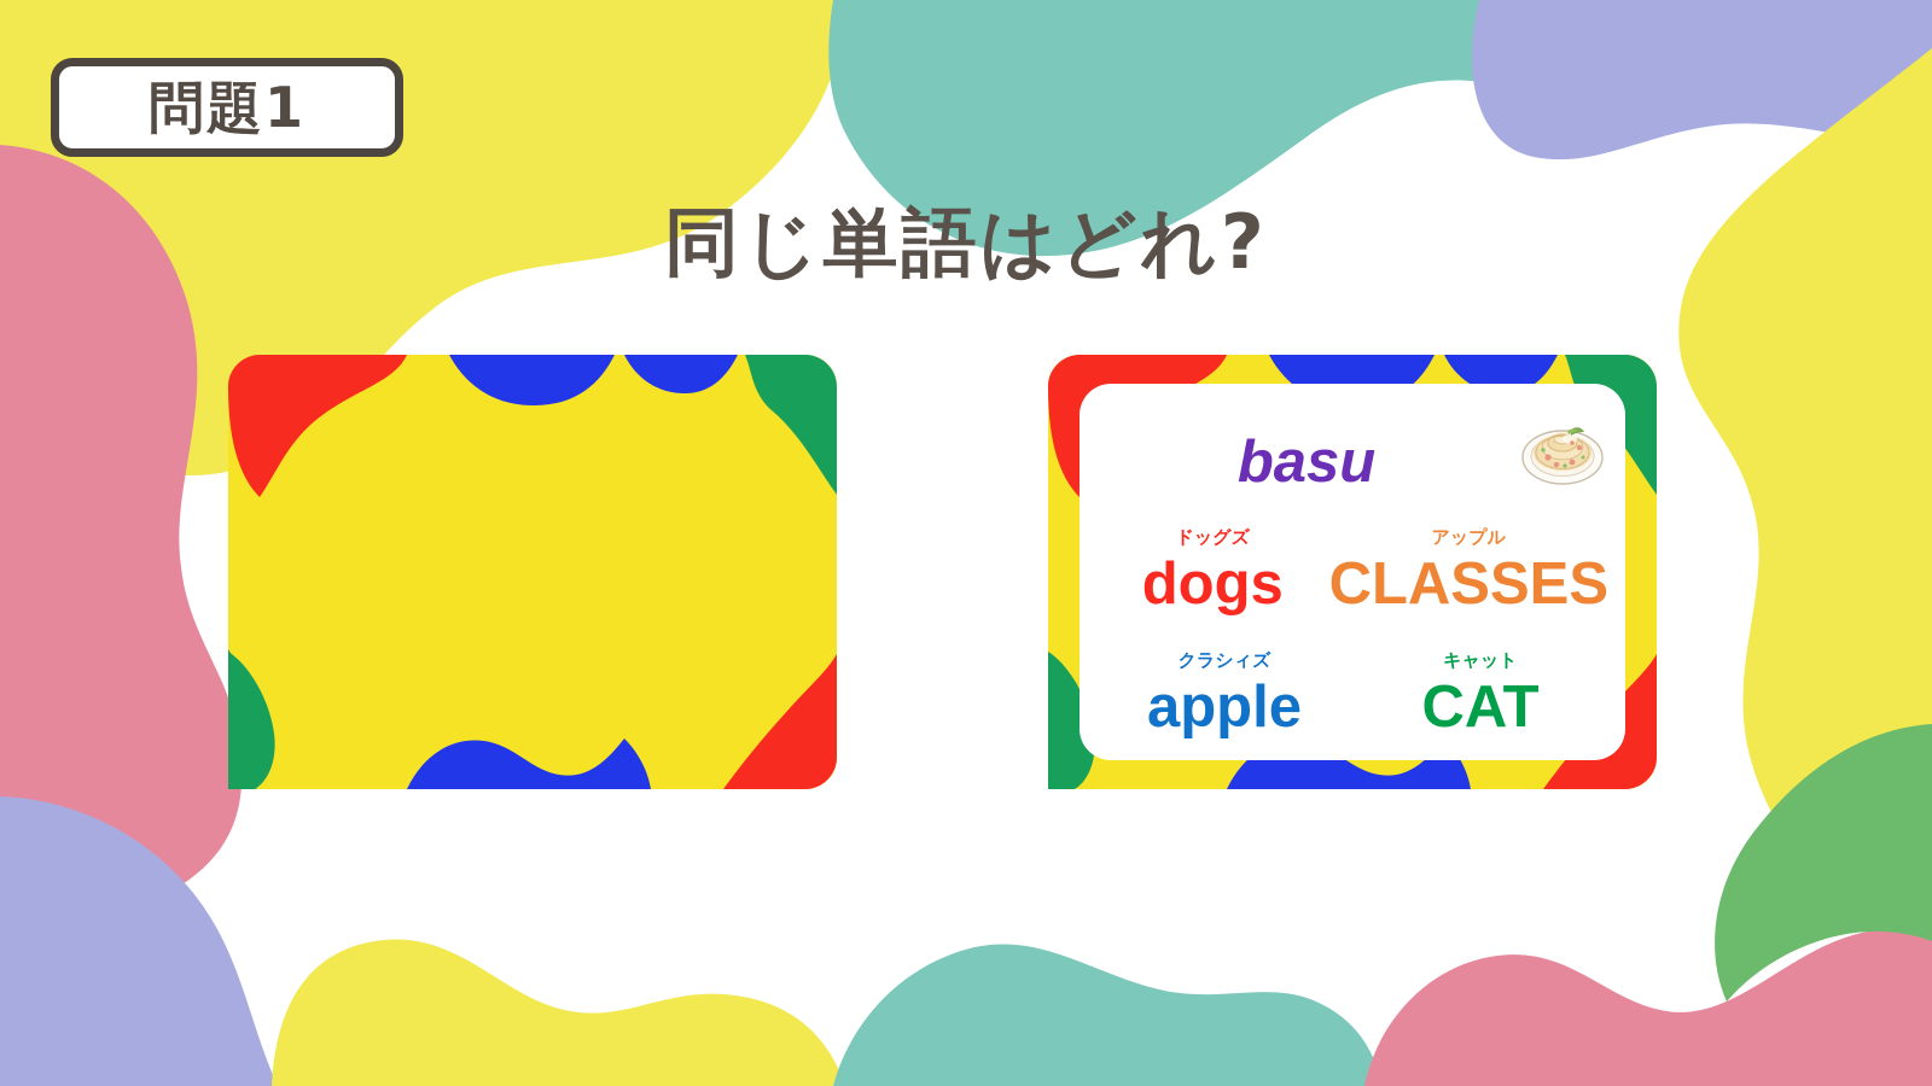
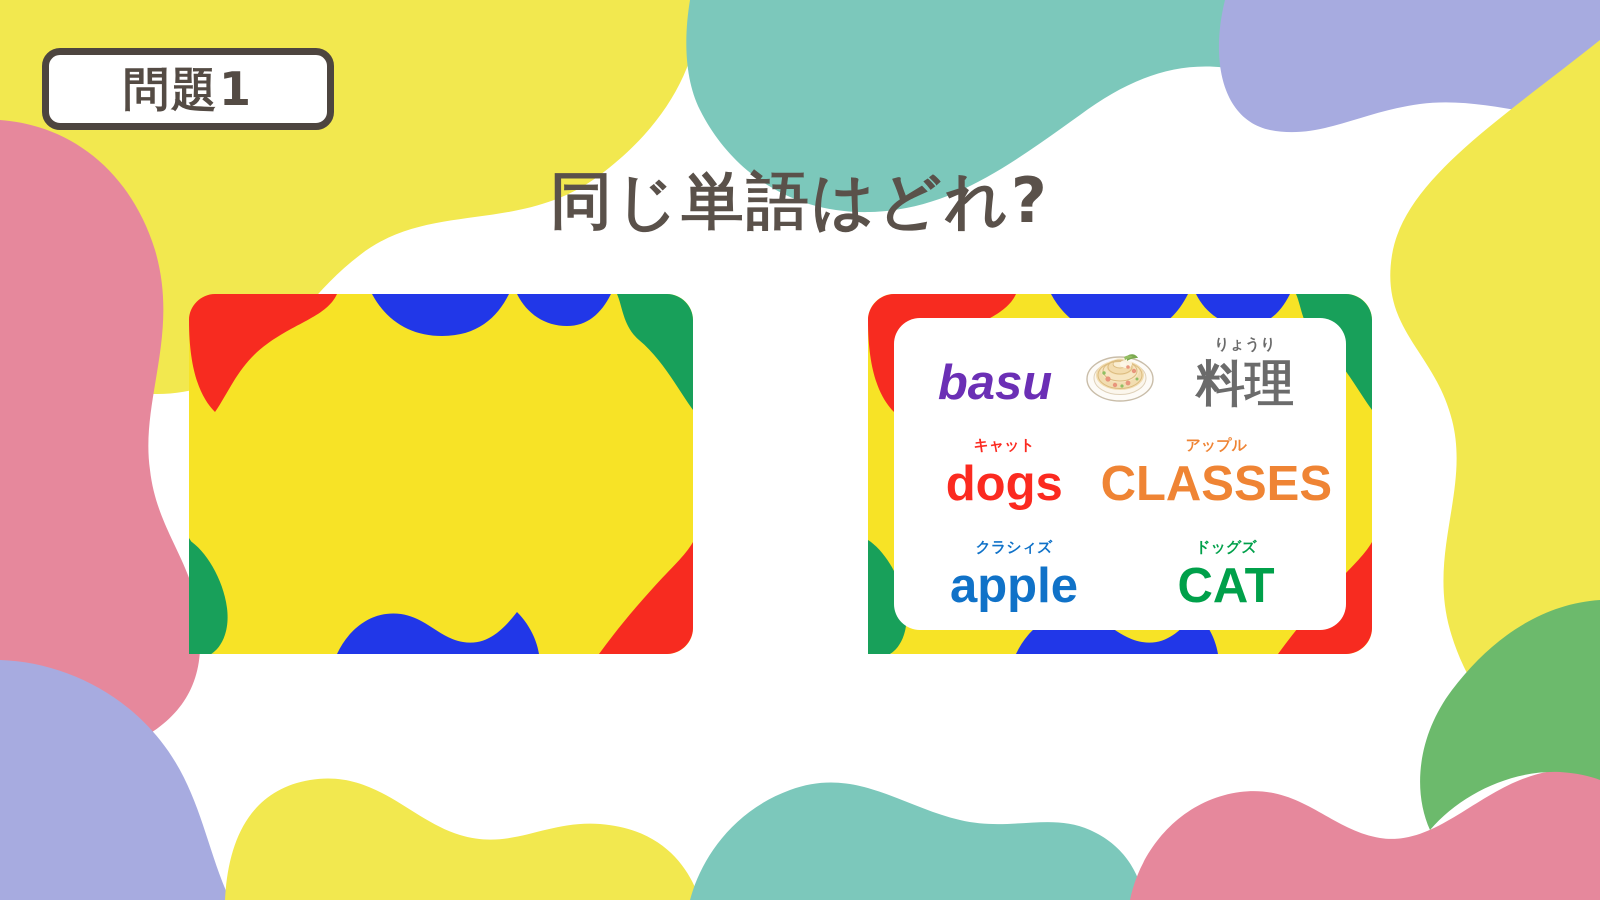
  問題1
  同じ単語はどれ?
  basu
+ りょうり
+ 料理
- ドッグズ
+ キャット
  dogs
  アップル
  CLASSES
  クラシィズ
  apple
- キャット
+ ドッグズ
  CAT
